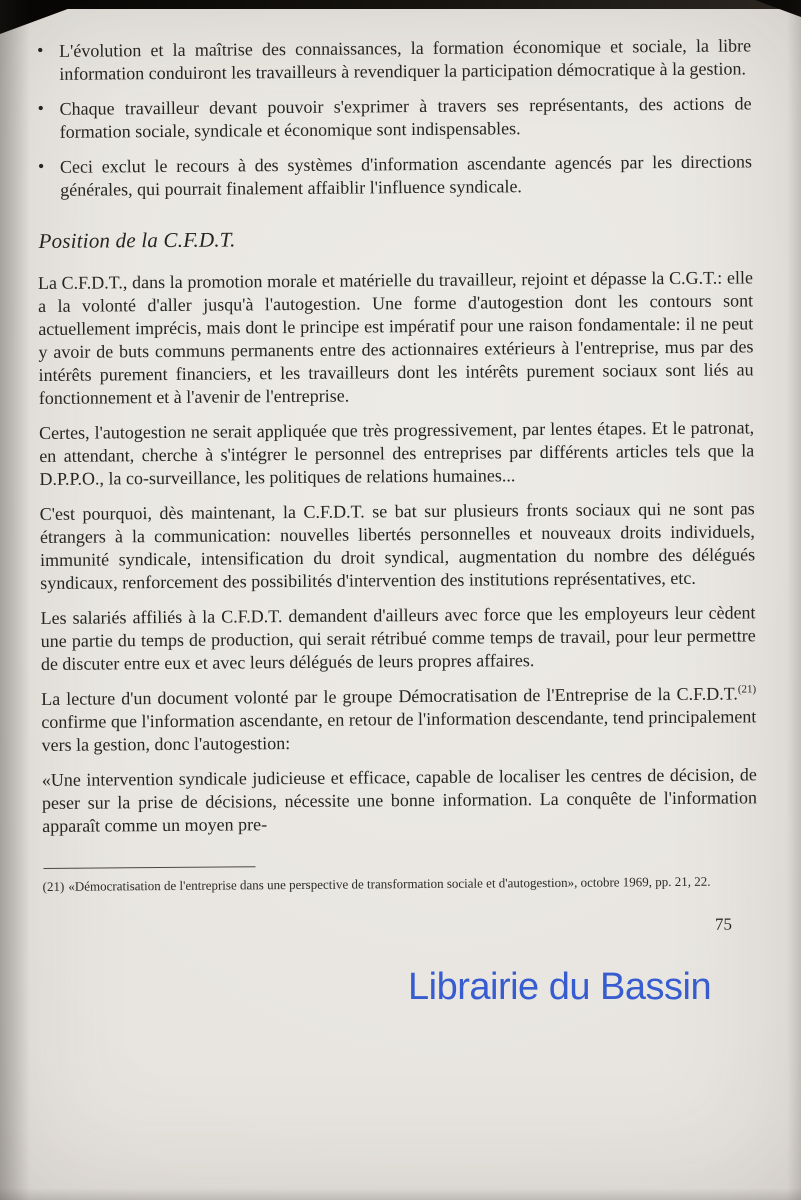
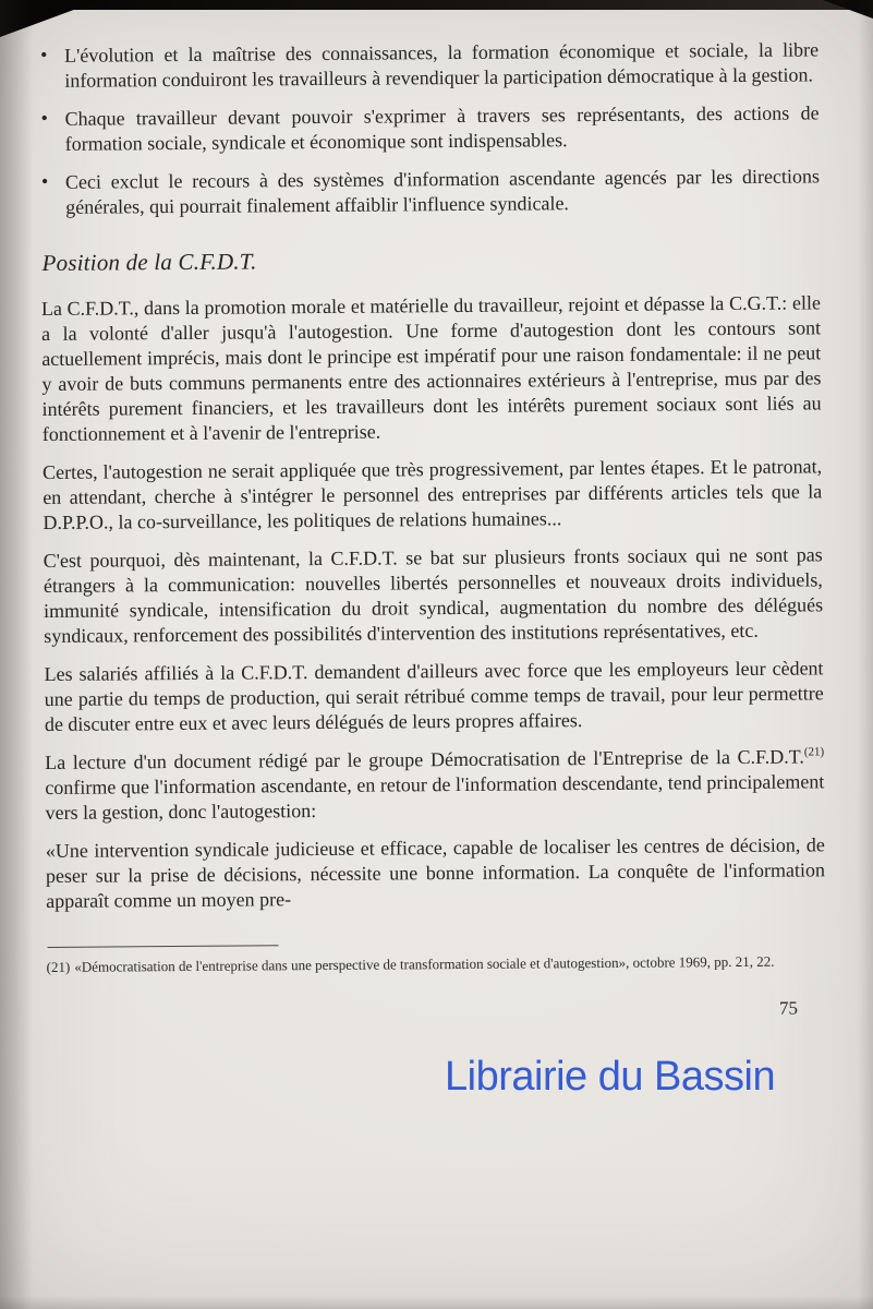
  •
  L'évolution et la maîtrise des connaissances, la formation économique et sociale, la libre information conduiront les travailleurs à revendiquer la participation démocratique à la gestion.
  •
  Chaque travailleur devant pouvoir s'exprimer à travers ses représentants, des actions de formation sociale, syndicale et économique sont indispensables.
  •
  Ceci exclut le recours à des systèmes d'information ascendante agencés par les directions générales, qui pourrait finalement affaiblir l'influence syndicale.
  Position de la C.F.D.T.
  La C.F.D.T., dans la promotion morale et matérielle du travailleur, rejoint et dépasse la C.G.T.: elle a la volonté d'aller jusqu'à l'autogestion. Une forme d'autogestion dont les contours sont actuellement imprécis, mais dont le principe est impératif pour une raison fondamentale: il ne peut y avoir de buts communs permanents entre des actionnaires extérieurs à l'entreprise, mus par des intérêts purement financiers, et les travailleurs dont les intérêts purement sociaux sont liés au fonctionnement et à l'avenir de l'entreprise.
  Certes, l'autogestion ne serait appliquée que très progressivement, par lentes étapes. Et le patronat, en attendant, cherche à s'intégrer le personnel des entreprises par différents articles tels que la D.P.P.O., la co-surveillance, les politiques de relations humaines...
  C'est pourquoi, dès maintenant, la C.F.D.T. se bat sur plusieurs fronts sociaux qui ne sont pas étrangers à la communication: nouvelles libertés personnelles et nouveaux droits individuels, immunité syndicale, intensification du droit syndical, augmentation du nombre des délégués syndicaux, renforcement des possibilités d'intervention des institutions représentatives, etc.
  Les salariés affiliés à la C.F.D.T. demandent d'ailleurs avec force que les employeurs leur cèdent une partie du temps de production, qui serait rétribué comme temps de travail, pour leur permettre de discuter entre eux et avec leurs délégués de leurs propres affaires.
- La lecture d'un document volonté par le groupe Démocratisation de l'Entreprise de la C.F.D.T.(21) confirme que l'information ascendante, en retour de l'information descendante, tend principalement vers la gestion, donc l'autogestion:
+ La lecture d'un document rédigé par le groupe Démocratisation de l'Entreprise de la C.F.D.T.(21) confirme que l'information ascendante, en retour de l'information descendante, tend principalement vers la gestion, donc l'autogestion:
  «Une intervention syndicale judicieuse et efficace, capable de localiser les centres de décision, de peser sur la prise de décisions, nécessite une bonne information. La conquête de l'information apparaît comme un moyen pre-
  (21) «Démocratisation de l'entreprise dans une perspective de transformation sociale et d'autogestion», octobre 1969, pp. 21, 22.
  75
  Librairie du Bassin
